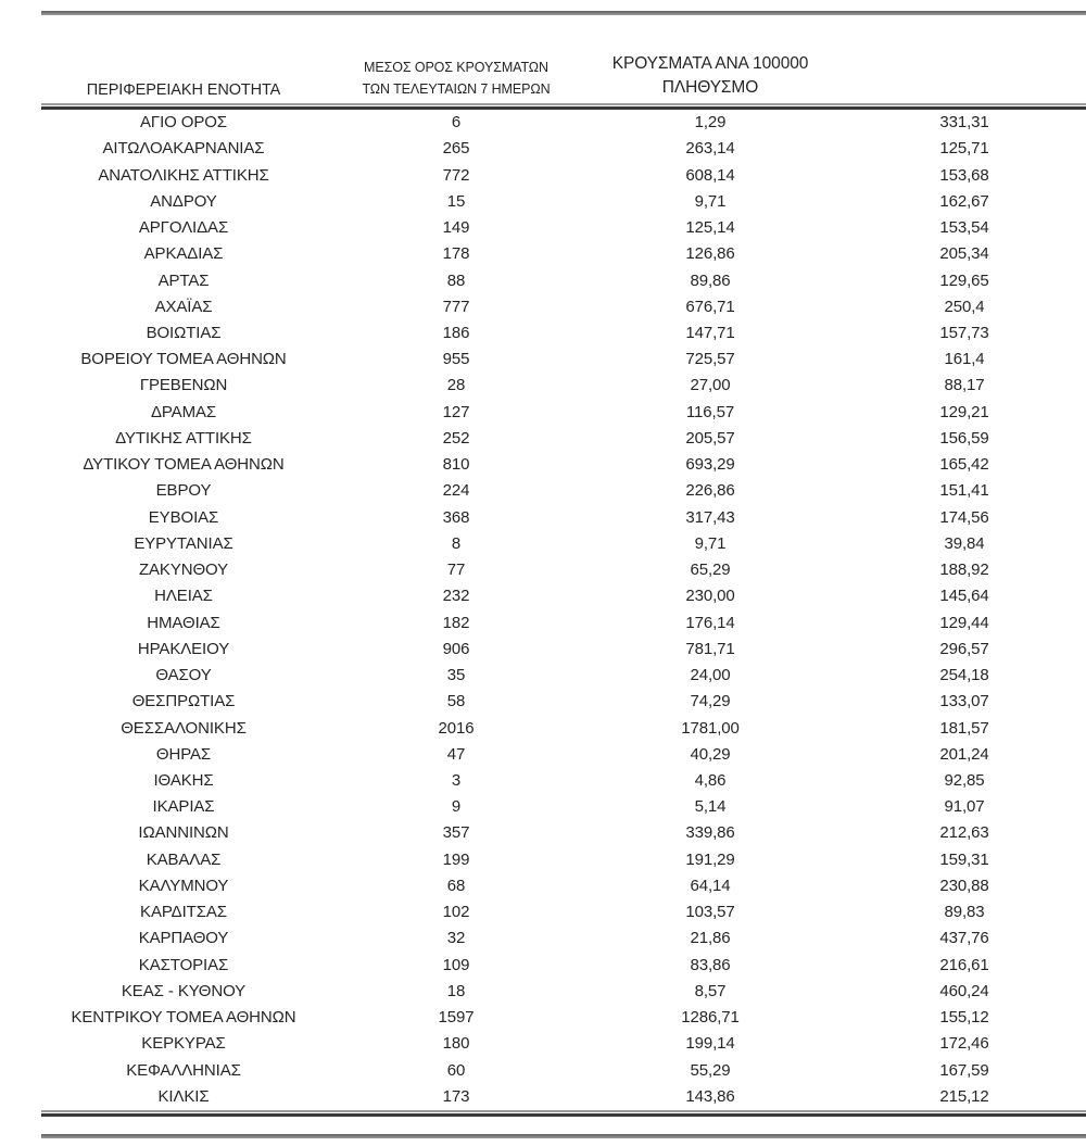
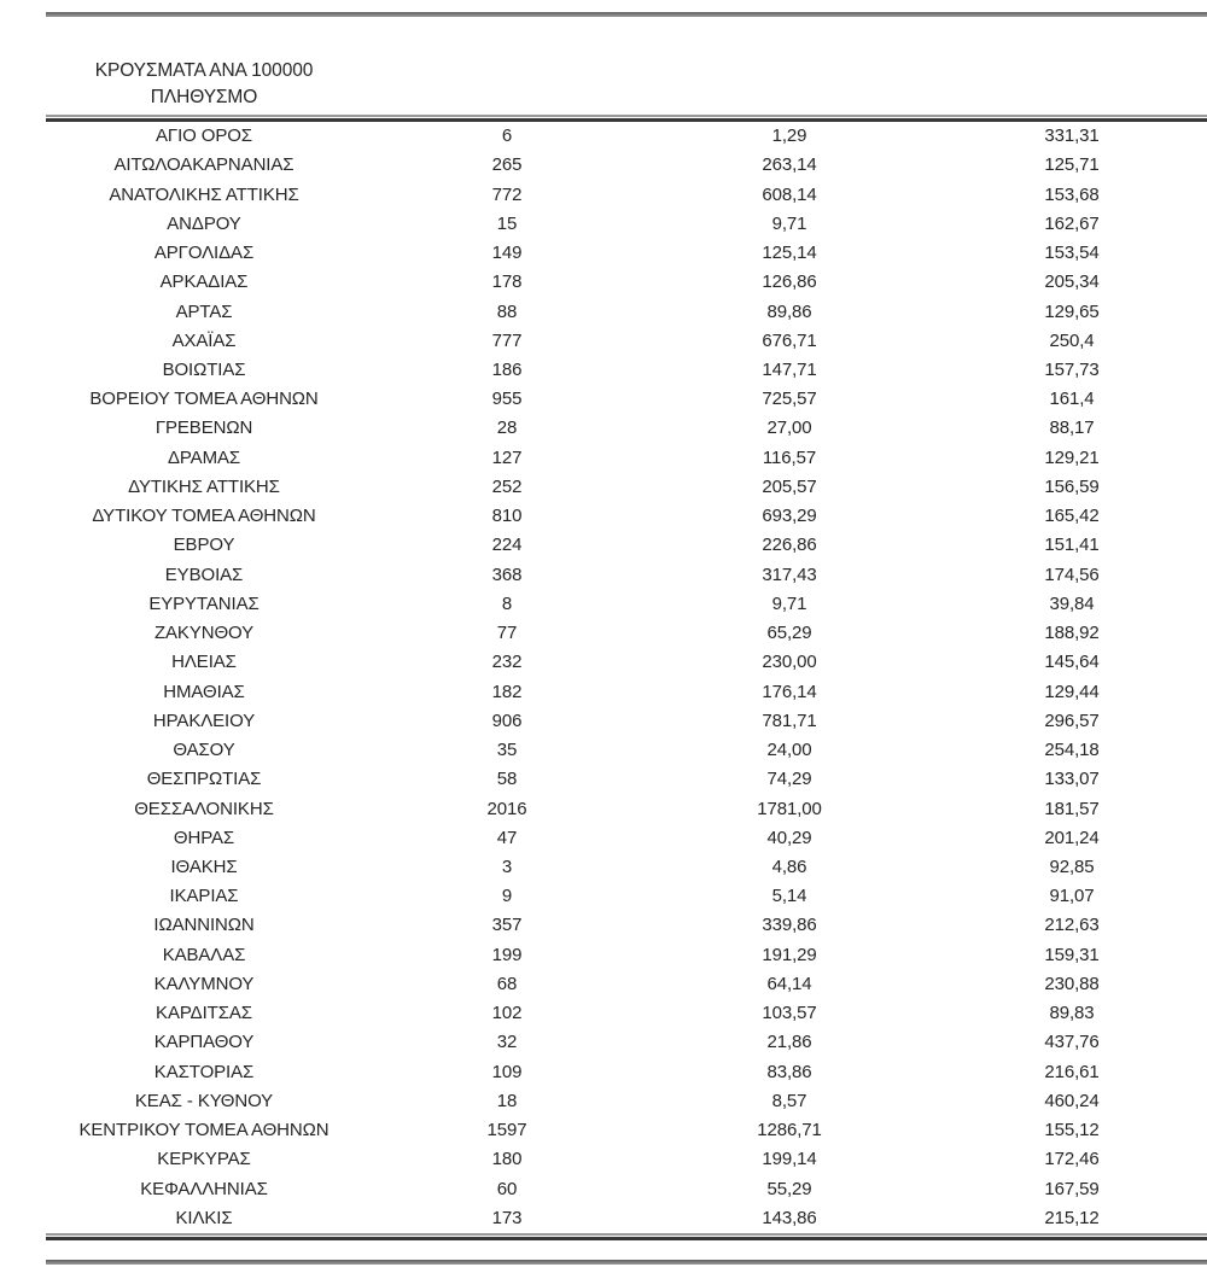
- ΠΕΡΙΦΕΡΕΙΑΚΗ ΕΝΟΤΗΤΑ
- ΜΕΣΟΣ ΟΡΟΣ ΚΡΟΥΣΜΑΤΩΝ
- ΤΩΝ ΤΕΛΕΥΤΑΙΩΝ 7 ΗΜΕΡΩΝ
  ΚΡΟΥΣΜΑΤΑ ΑΝΑ 100000
  ΠΛΗΘΥΣΜΟ
  ΑΓΙΟ ΟΡΟΣ
  6
  1,29
  331,31
  ΑΙΤΩΛΟΑΚΑΡΝΑΝΙΑΣ
  265
  263,14
  125,71
  ΑΝΑΤΟΛΙΚΗΣ ΑΤΤΙΚΗΣ
  772
  608,14
  153,68
  ΑΝΔΡΟΥ
  15
  9,71
  162,67
  ΑΡΓΟΛΙΔΑΣ
  149
  125,14
  153,54
  ΑΡΚΑΔΙΑΣ
  178
  126,86
  205,34
  ΑΡΤΑΣ
  88
  89,86
  129,65
  ΑΧΑΪΑΣ
  777
  676,71
  250,4
  ΒΟΙΩΤΙΑΣ
  186
  147,71
  157,73
  ΒΟΡΕΙΟΥ ΤΟΜΕΑ ΑΘΗΝΩΝ
  955
  725,57
  161,4
  ΓΡΕΒΕΝΩΝ
  28
  27,00
  88,17
  ΔΡΑΜΑΣ
  127
  116,57
  129,21
  ΔΥΤΙΚΗΣ ΑΤΤΙΚΗΣ
  252
  205,57
  156,59
  ΔΥΤΙΚΟΥ ΤΟΜΕΑ ΑΘΗΝΩΝ
  810
  693,29
  165,42
  ΕΒΡΟΥ
  224
  226,86
  151,41
  ΕΥΒΟΙΑΣ
  368
  317,43
  174,56
  ΕΥΡΥΤΑΝΙΑΣ
  8
  9,71
  39,84
  ΖΑΚΥΝΘΟΥ
  77
  65,29
  188,92
  ΗΛΕΙΑΣ
  232
  230,00
  145,64
  ΗΜΑΘΙΑΣ
  182
  176,14
  129,44
  ΗΡΑΚΛΕΙΟΥ
  906
  781,71
  296,57
  ΘΑΣΟΥ
  35
  24,00
  254,18
  ΘΕΣΠΡΩΤΙΑΣ
  58
  74,29
  133,07
  ΘΕΣΣΑΛΟΝΙΚΗΣ
  2016
  1781,00
  181,57
  ΘΗΡΑΣ
  47
  40,29
  201,24
  ΙΘΑΚΗΣ
  3
  4,86
  92,85
  ΙΚΑΡΙΑΣ
  9
  5,14
  91,07
  ΙΩΑΝΝΙΝΩΝ
  357
  339,86
  212,63
  ΚΑΒΑΛΑΣ
  199
  191,29
  159,31
  ΚΑΛΥΜΝΟΥ
  68
  64,14
  230,88
  ΚΑΡΔΙΤΣΑΣ
  102
  103,57
  89,83
  ΚΑΡΠΑΘΟΥ
  32
  21,86
  437,76
  ΚΑΣΤΟΡΙΑΣ
  109
  83,86
  216,61
  ΚΕΑΣ - ΚΥΘΝΟΥ
  18
  8,57
  460,24
  ΚΕΝΤΡΙΚΟΥ ΤΟΜΕΑ ΑΘΗΝΩΝ
  1597
  1286,71
  155,12
  ΚΕΡΚΥΡΑΣ
  180
  199,14
  172,46
  ΚΕΦΑΛΛΗΝΙΑΣ
  60
  55,29
  167,59
  ΚΙΛΚΙΣ
  173
  143,86
  215,12
